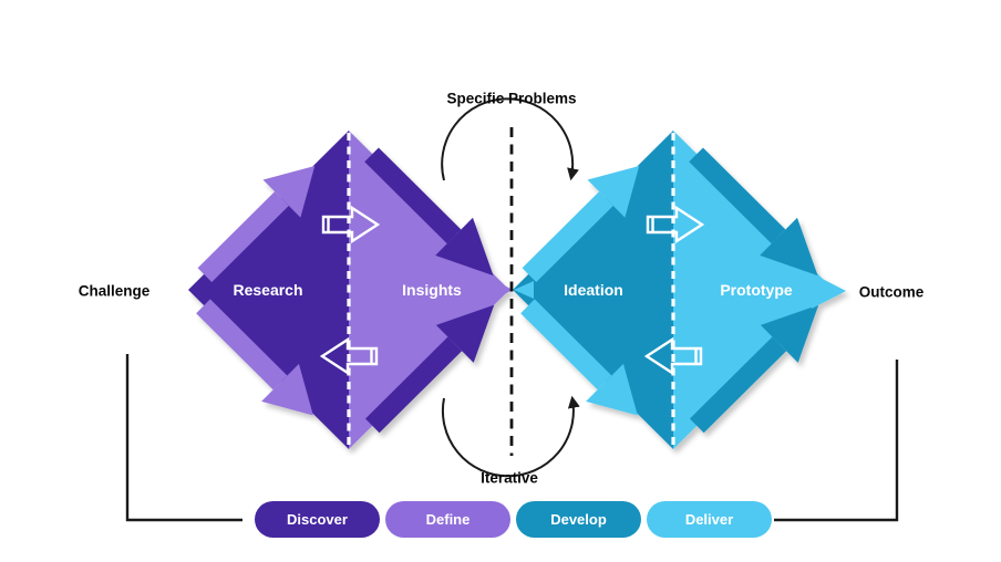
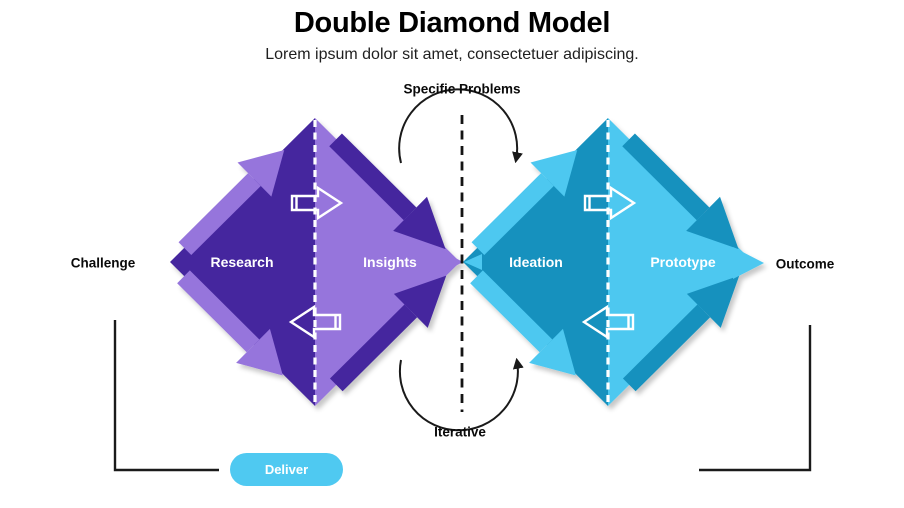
+ Double Diamond Model
+ Lorem ipsum dolor sit amet, consectetuer adipiscing.
  Specific Problems
  Iterative
  Challenge
  Outcome
  Research
  Insights
  Ideation
  Prototype
- Discover
- Define
- Develop
  Deliver
